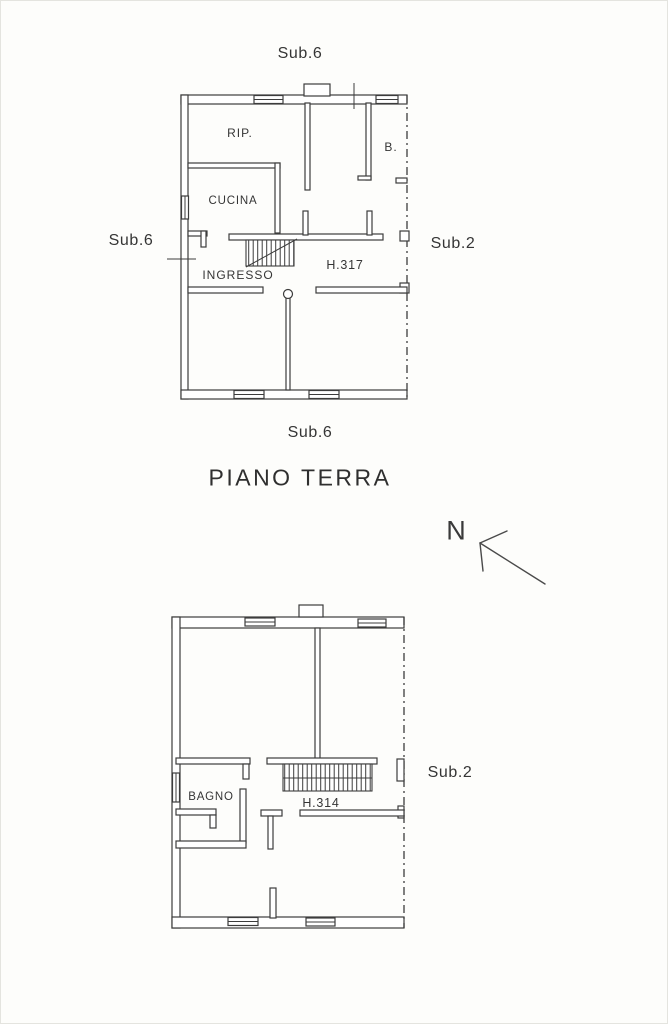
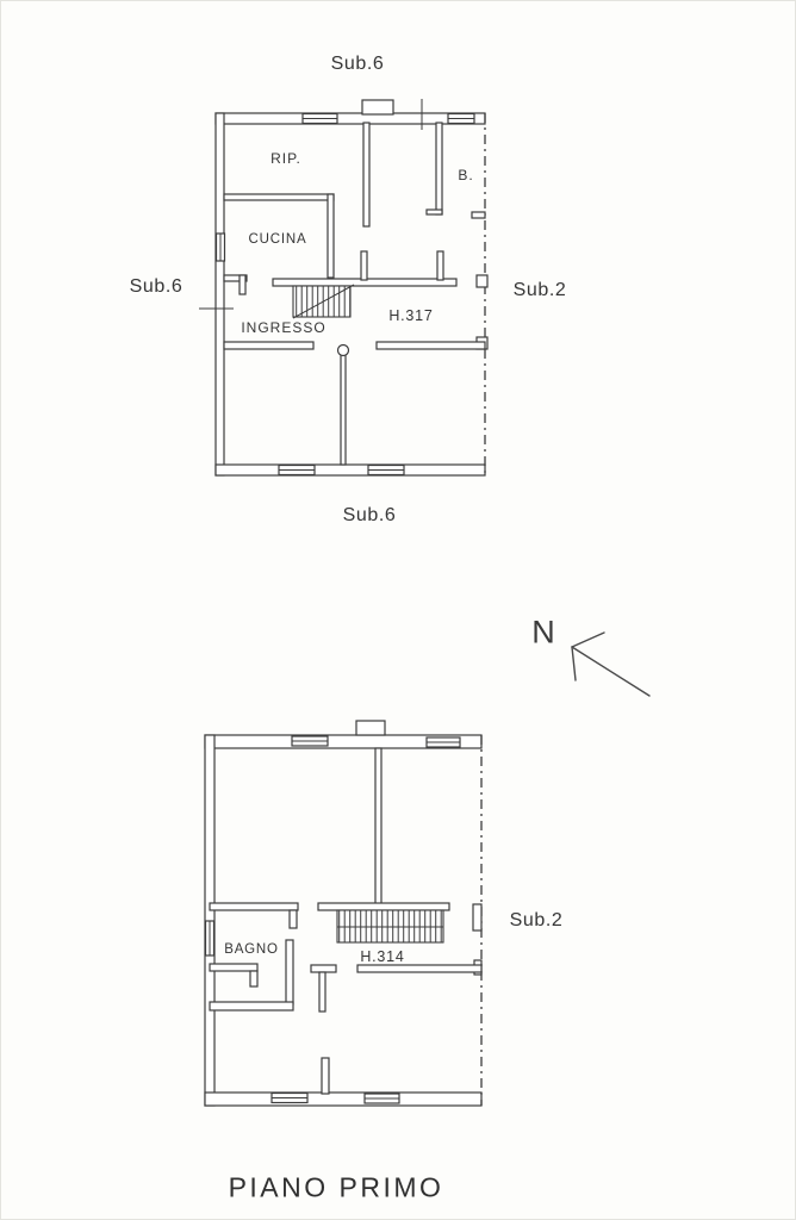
  Sub.6
  RIP.
  B.
  CUCINA
  Sub.6
  Sub.2
  INGRESSO
  H.317
  Sub.6
- PIANO TERRA
  N
  BAGNO
  H.314
  Sub.2
+ PIANO PRIMO
